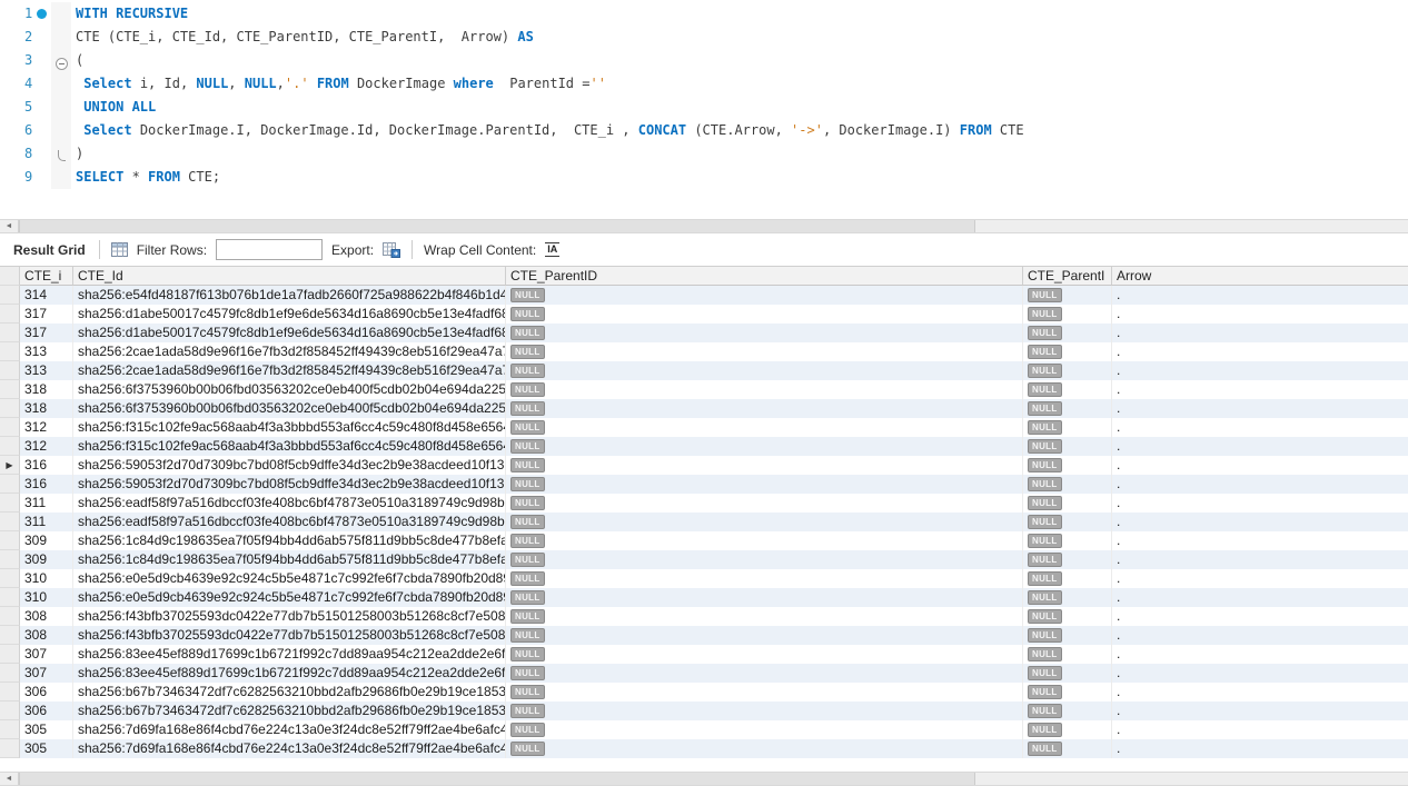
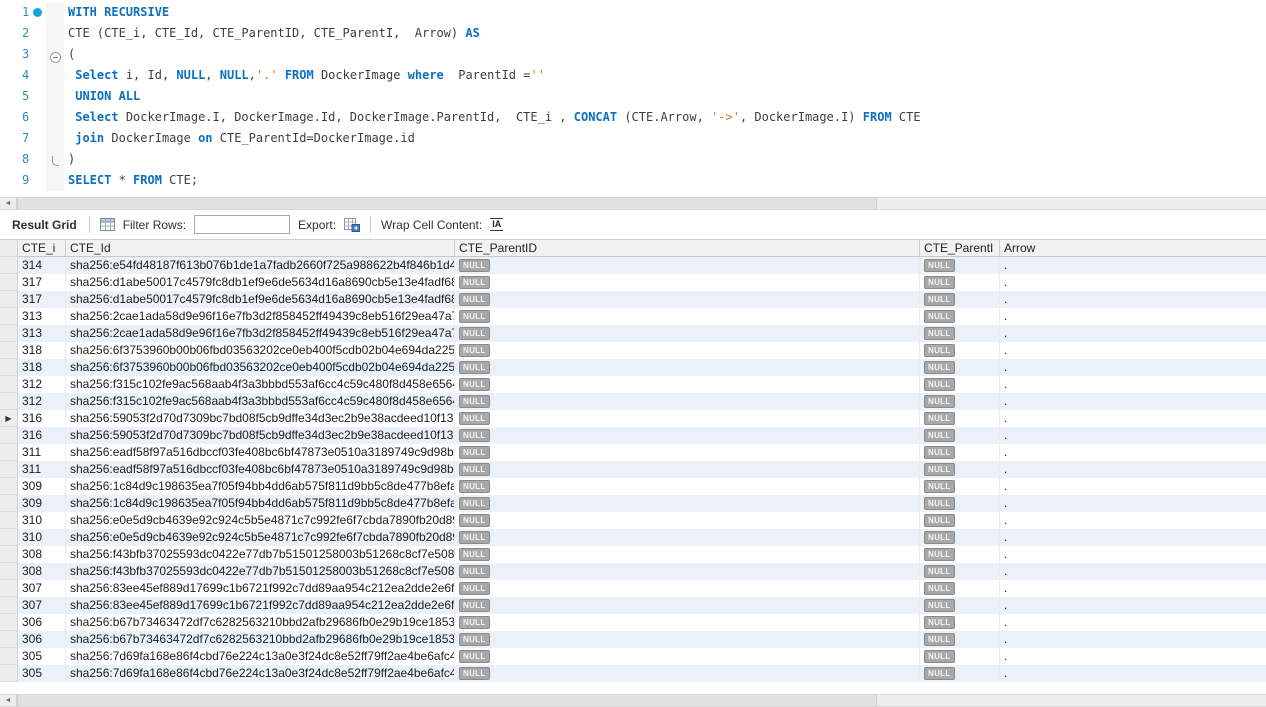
  1
  WITH RECURSIVE
  2
  CTE (CTE_i, CTE_Id, CTE_ParentID, CTE_ParentI, Arrow) AS
  3
  (
  4
  Select i, Id, NULL, NULL,'.' FROM DockerImage where ParentId =''
  5
  UNION ALL
  6
  Select DockerImage.I, DockerImage.Id, DockerImage.ParentId, CTE_i , CONCAT (CTE.Arrow, '->', DockerImage.I) FROM CTE
+ 7
+ join DockerImage on CTE_ParentId=DockerImage.id
  8
  )
  9
  SELECT * FROM CTE;
  Result Grid
  Filter Rows:
  Export:
  Wrap Cell Content:
  IA
  CTE_i
  CTE_Id
  CTE_ParentID
  CTE_ParentI
  Arrow
  314
  sha256:e54fd48187f613b076b1de1a7fadb2660f725a988622b4f846b1d4
  NULL
  NULL
  .
  317
  sha256:d1abe50017c4579fc8db1ef9e6de5634d16a8690cb5e13e4fadf68
  NULL
  NULL
  .
  317
  sha256:d1abe50017c4579fc8db1ef9e6de5634d16a8690cb5e13e4fadf68
  NULL
  NULL
  .
  313
  sha256:2cae1ada58d9e96f16e7fb3d2f858452ff49439c8eb516f29ea47a7
  NULL
  NULL
  .
  313
  sha256:2cae1ada58d9e96f16e7fb3d2f858452ff49439c8eb516f29ea47a7
  NULL
  NULL
  .
  318
  sha256:6f3753960b00b06fbd03563202ce0eb400f5cdb02b04e694da225
  NULL
  NULL
  .
  318
  sha256:6f3753960b00b06fbd03563202ce0eb400f5cdb02b04e694da225
  NULL
  NULL
  .
  312
  sha256:f315c102fe9ac568aab4f3a3bbbd553af6cc4c59c480f8d458e656
  NULL
  NULL
  .
  312
  sha256:f315c102fe9ac568aab4f3a3bbbd553af6cc4c59c480f8d458e656
  NULL
  NULL
  .
  ▶
  316
  sha256:59053f2d70d7309bc7bd08f5cb9dffe34d3ec2b9e38acdeed10f13
  NULL
  NULL
  .
  316
  sha256:59053f2d70d7309bc7bd08f5cb9dffe34d3ec2b9e38acdeed10f13
  NULL
  NULL
  .
  311
  sha256:eadf58f97a516dbccf03fe408bc6bf47873e0510a3189749c9d98b
  NULL
  NULL
  .
  311
  sha256:eadf58f97a516dbccf03fe408bc6bf47873e0510a3189749c9d98b
  NULL
  NULL
  .
  309
  sha256:1c84d9c198635ea7f05f94bb4dd6ab575f811d9bb5c8de477b8efa
  NULL
  NULL
  .
  309
  sha256:1c84d9c198635ea7f05f94bb4dd6ab575f811d9bb5c8de477b8efa
  NULL
  NULL
  .
  310
  sha256:e0e5d9cb4639e92c924c5b5e4871c7c992fe6f7cbda7890fb20d8
  NULL
  NULL
  .
  310
  sha256:e0e5d9cb4639e92c924c5b5e4871c7c992fe6f7cbda7890fb20d8
  NULL
  NULL
  .
  308
  sha256:f43bfb37025593dc0422e77db7b51501258003b51268c8cf7e508
  NULL
  NULL
  .
  308
  sha256:f43bfb37025593dc0422e77db7b51501258003b51268c8cf7e508
  NULL
  NULL
  .
  307
  sha256:83ee45ef889d17699c1b6721f992c7dd89aa954c212ea2dde2e6f
  NULL
  NULL
  .
  307
  sha256:83ee45ef889d17699c1b6721f992c7dd89aa954c212ea2dde2e6f
  NULL
  NULL
  .
  306
  sha256:b67b73463472df7c6282563210bbd2afb29686fb0e29b19ce1853
  NULL
  NULL
  .
  306
  sha256:b67b73463472df7c6282563210bbd2afb29686fb0e29b19ce1853
  NULL
  NULL
  .
  305
  sha256:7d69fa168e86f4cbd76e224c13a0e3f24dc8e52ff79ff2ae4be6afc4
  NULL
  NULL
  .
  305
  sha256:7d69fa168e86f4cbd76e224c13a0e3f24dc8e52ff79ff2ae4be6afc4
  NULL
  NULL
  .
